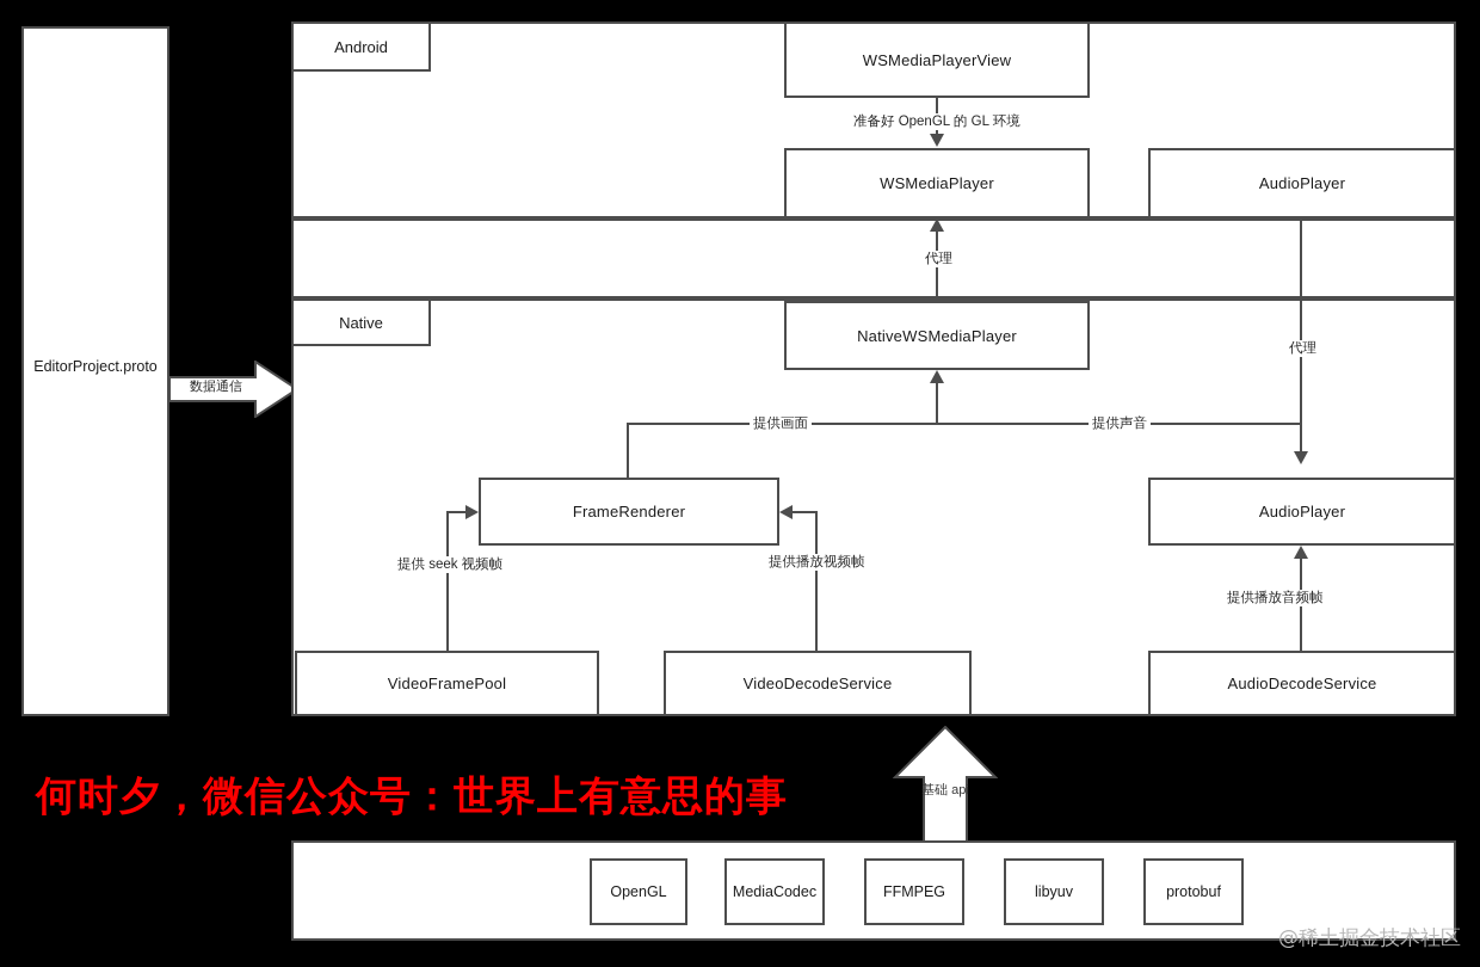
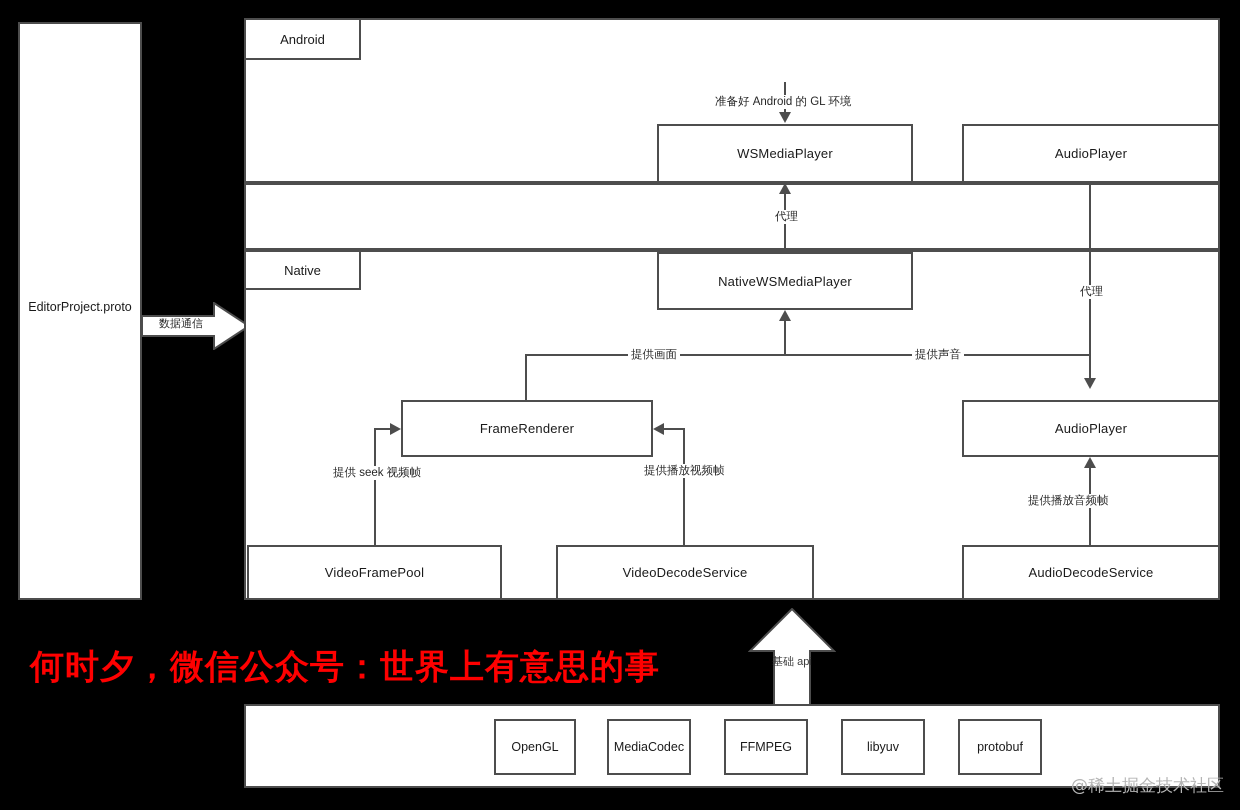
  EditorProject.proto
  数据通信
  Android
  Native
- WSMediaPlayerView
- 准备好 OpenGL 的 GL 环境
+ 准备好 Android 的 GL 环境
  WSMediaPlayer
  AudioPlayer
  代理
  NativeWSMediaPlayer
  代理
  提供画面
  提供声音
  FrameRenderer
  提供 seek 视频帧
  提供播放视频帧
  AudioPlayer
  提供播放音频帧
  VideoFramePool
  VideoDecodeService
  AudioDecodeService
  基础 api
  OpenGL
  MediaCodec
  FFMPEG
  libyuv
  protobuf
  何时夕，微信公众号：世界上有意思的事
  @稀土掘金技术社区
